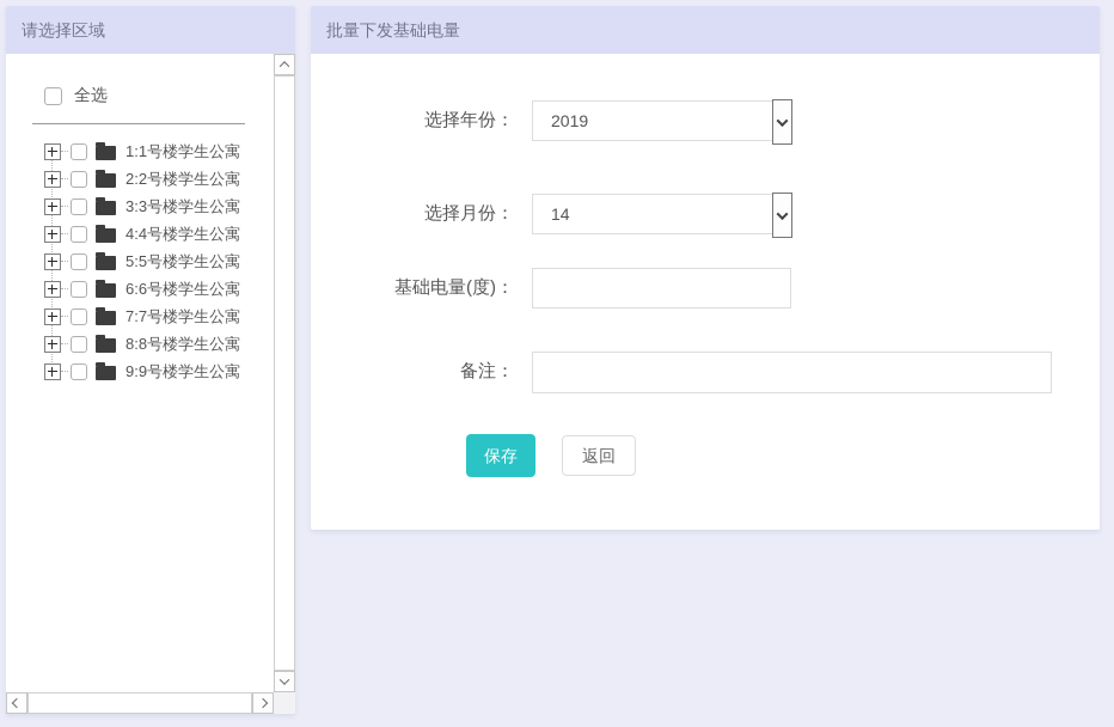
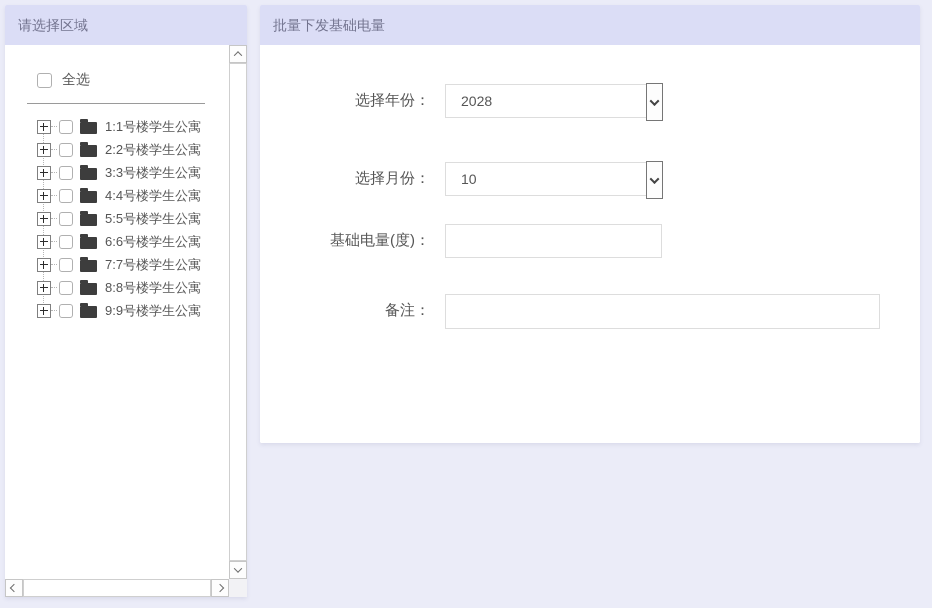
  请选择区域
  全选
  1:1号楼学生公寓
  2:2号楼学生公寓
  3:3号楼学生公寓
  4:4号楼学生公寓
  5:5号楼学生公寓
  6:6号楼学生公寓
  7:7号楼学生公寓
  8:8号楼学生公寓
  9:9号楼学生公寓
  批量下发基础电量
  选择年份：
- 2019
+ 2028
  选择月份：
- 14
+ 10
  基础电量(度)：
  备注：
- 保存
- 返回
